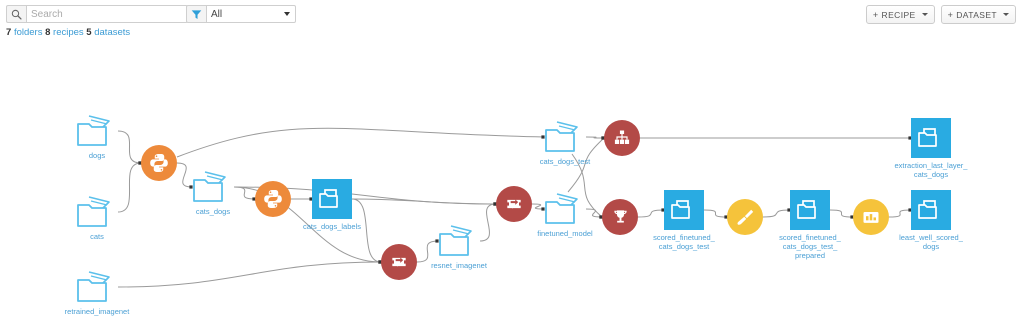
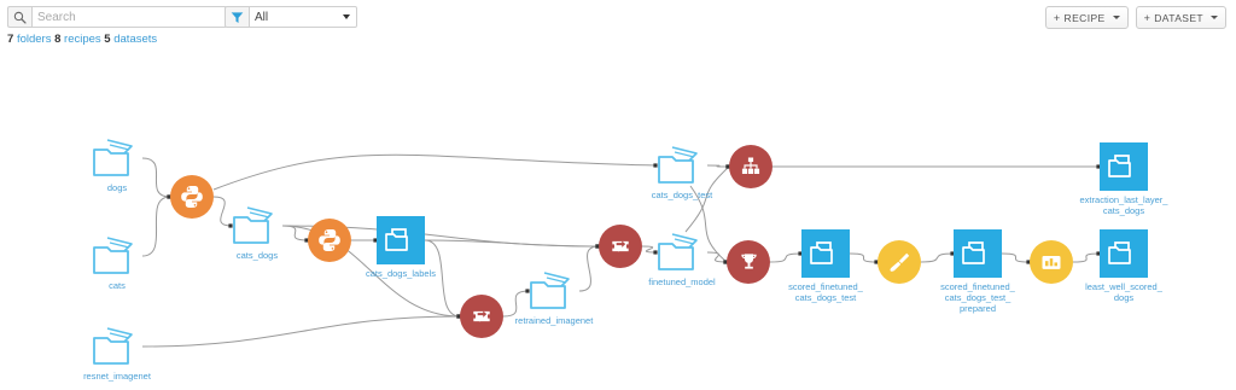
  Search
  All
  7 folders 8 recipes 5 datasets
  +
  RECIPE
  +
  DATASET
  dogs
  cats
- retrained_imagenet
+ resnet_imagenet
  cats_dogs
  cats_dogs_labels
- resnet_imagenet
+ retrained_imagenet
  cats_dogs_test
  finetuned_model
  extraction_last_layer_
  cats_dogs
  scored_finetuned_
  cats_dogs_test
  scored_finetuned_
  cats_dogs_test_
  prepared
  least_well_scored_
  dogs
